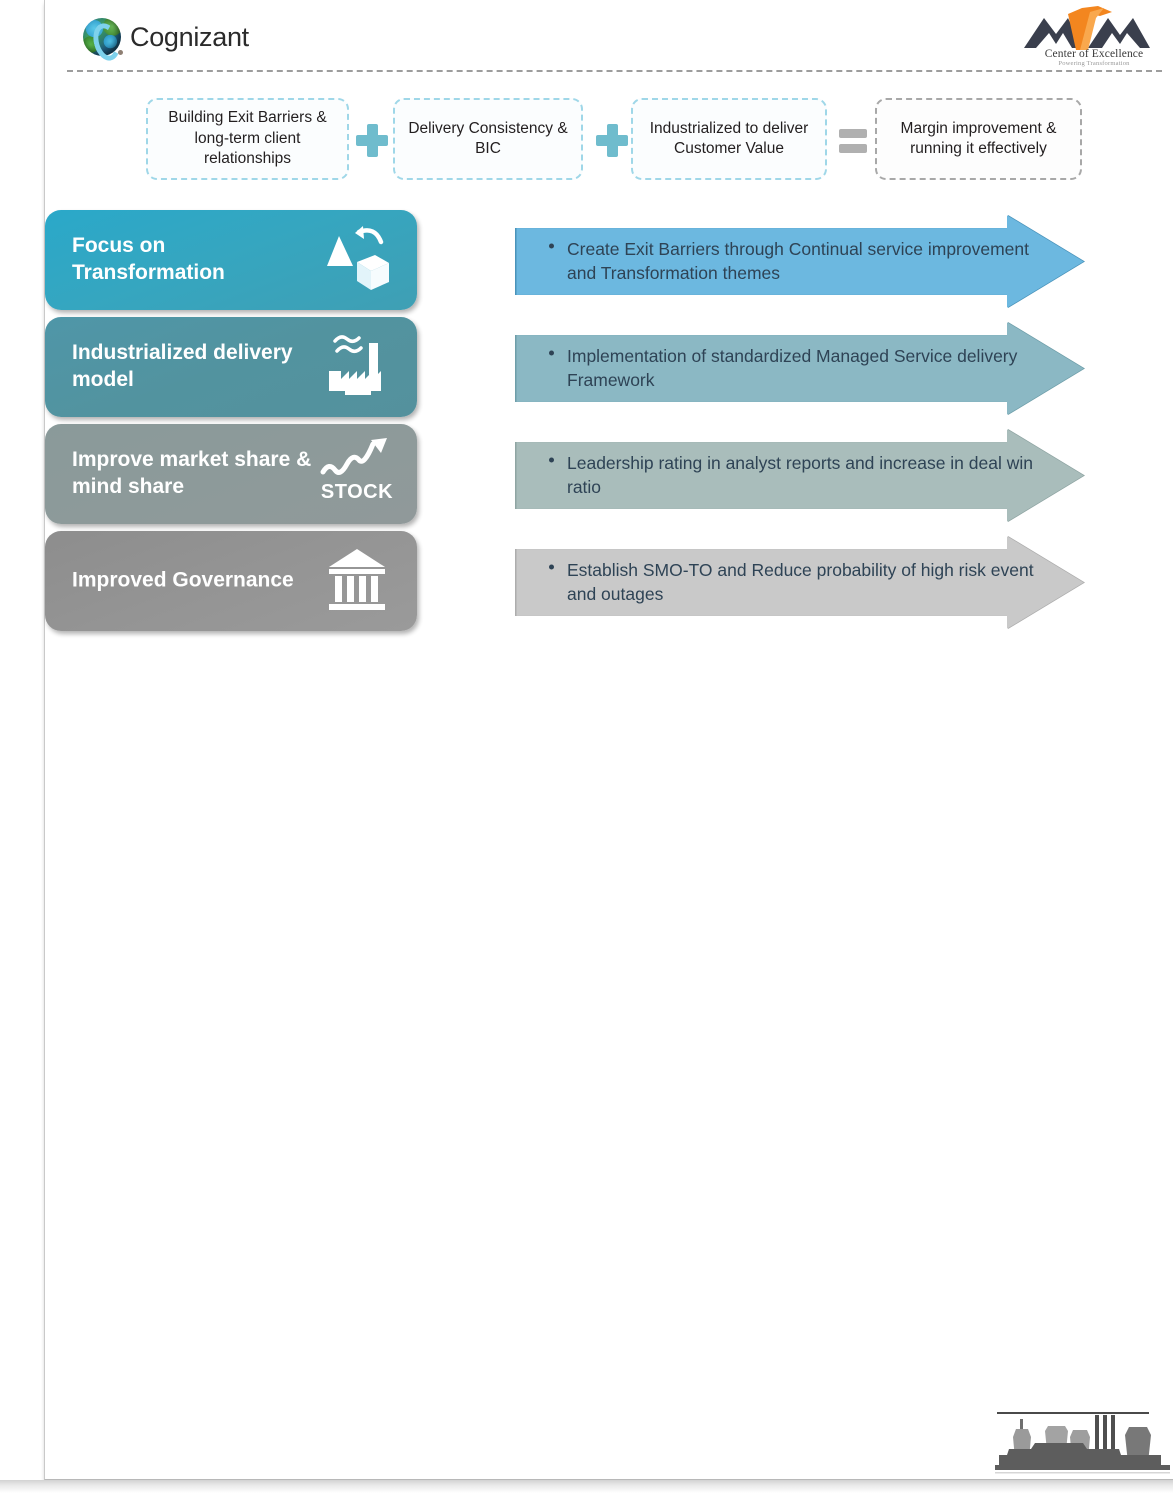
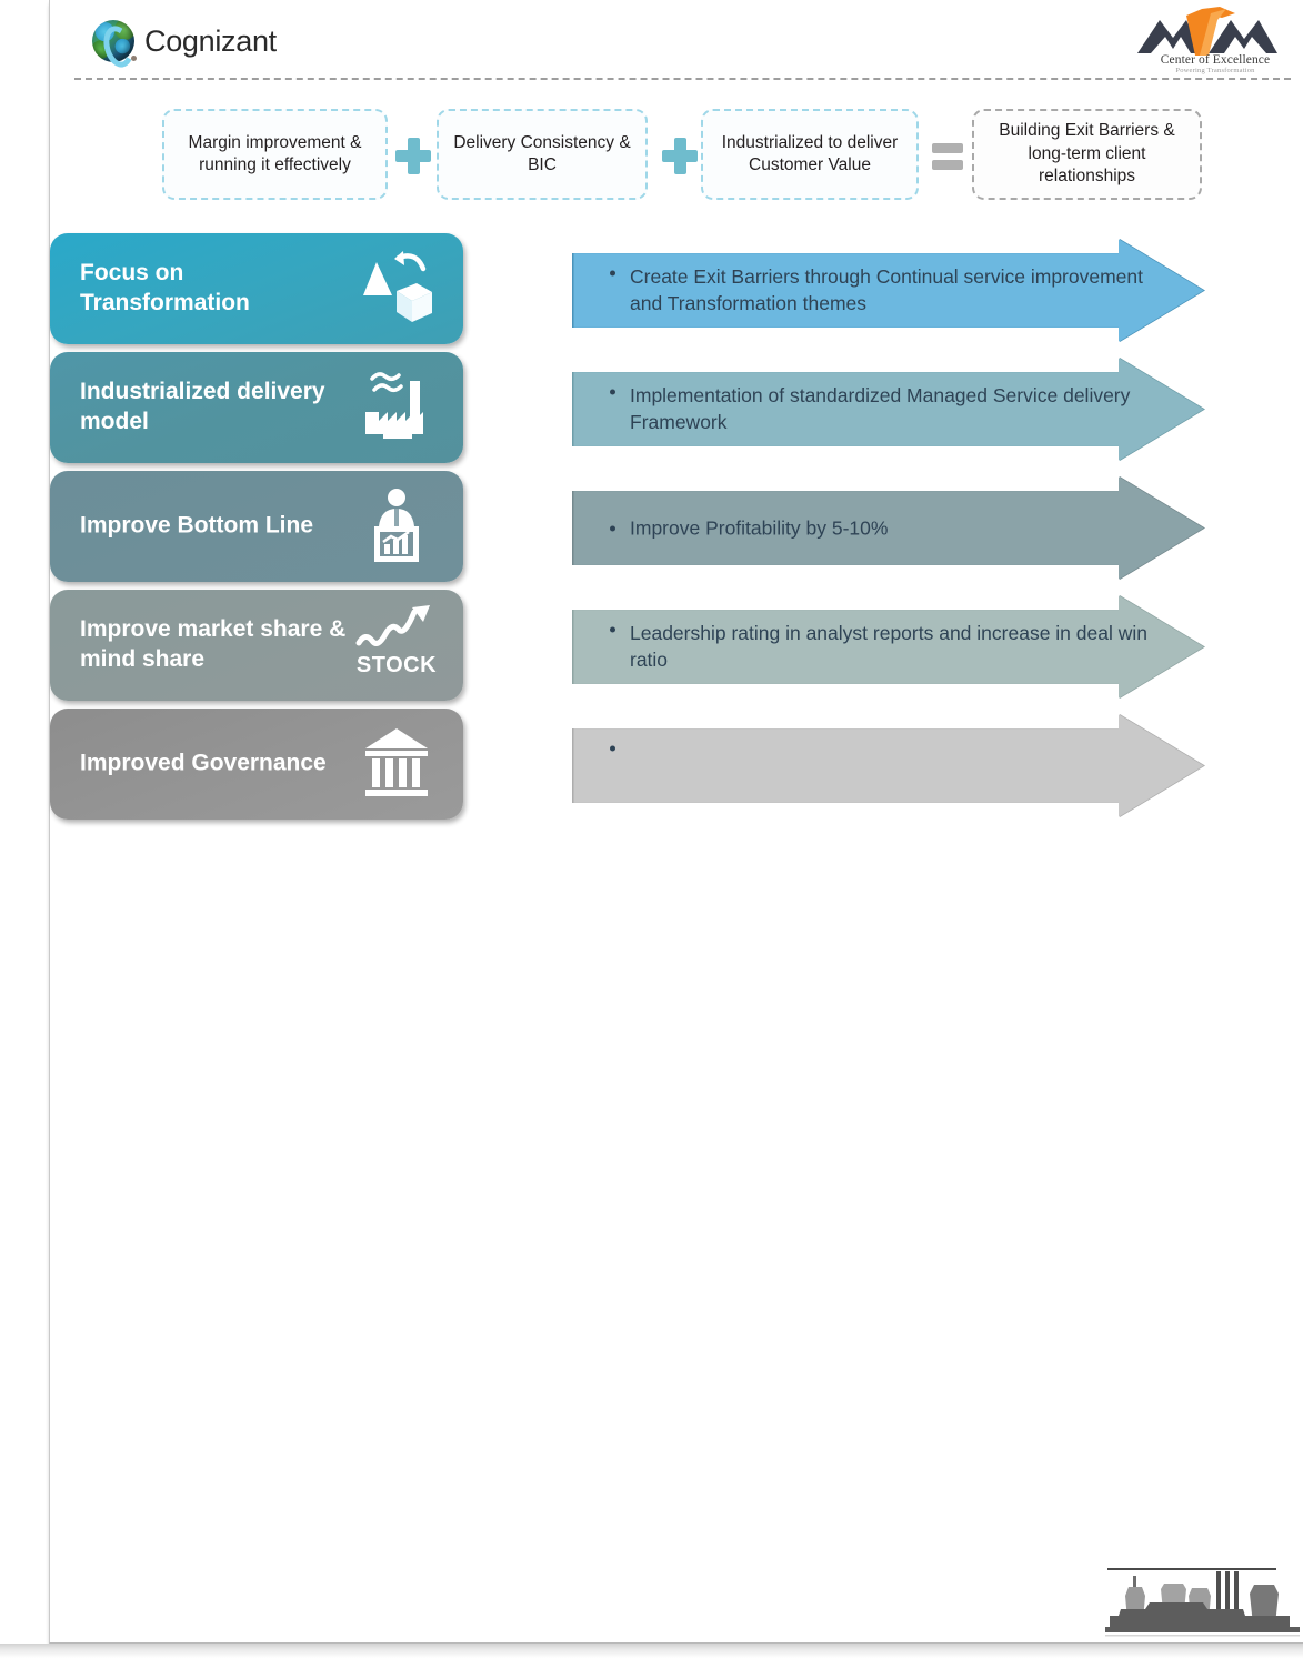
  Cognizant
  Center of Excellence
- Building Exit Barriers & long-term client relationships
+ Margin improvement & running it effectively
  Delivery Consistency & BIC
  Industrialized to deliver Customer Value
- Margin improvement & running it effectively
+ Building Exit Barriers & long-term client relationships
  Create Exit Barriers through Continual service improvement and Transformation themes
  Focus on Transformation
  Implementation of standardized Managed Service delivery Framework
  Industrialized delivery model
+ Improve Profitability by 5-10%
+ Improve Bottom Line
  Leadership rating in analyst reports and increase in deal win ratio
  Improve market share & mind share
  STOCK
- Establish SMO-TO and Reduce probability of high risk event and outages
  Improved Governance
